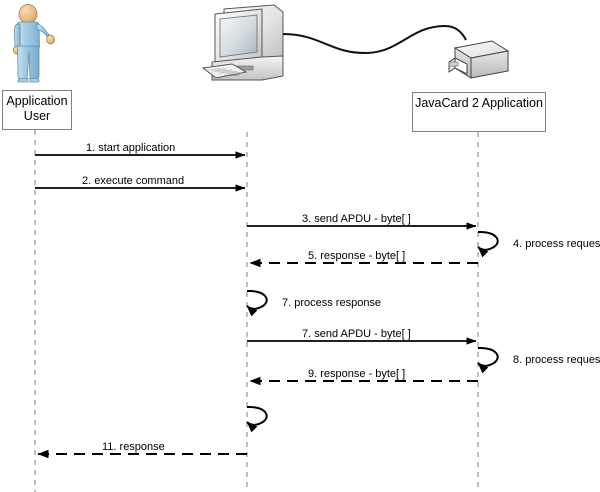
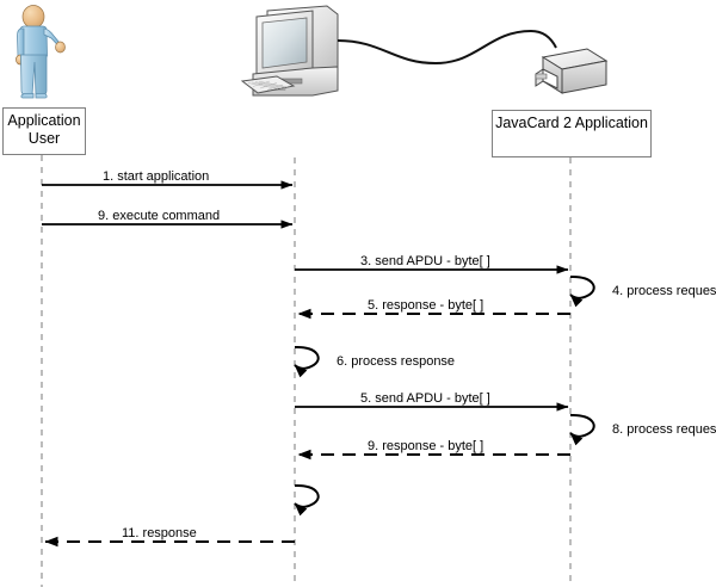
  Application
  User
  JavaCard 2 Application
  1. start application
- 2. execute command
+ 9. execute command
  3. send APDU - byte[ ]
  4. process reques
  5. response - byte[ ]
- 7. process response
+ 6. process response
- 7. send APDU - byte[ ]
+ 5. send APDU - byte[ ]
  8. process reques
  9. response - byte[ ]
  11. response
